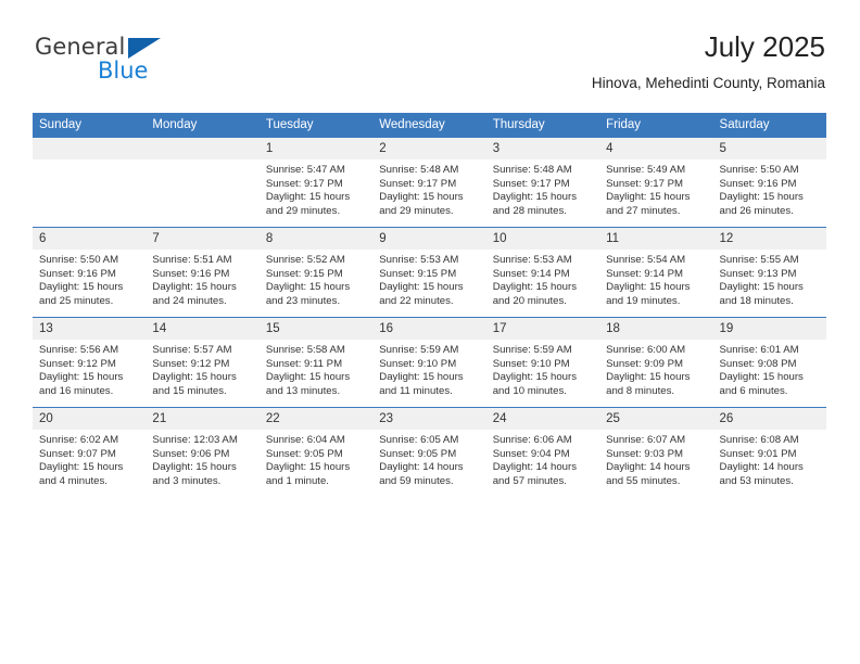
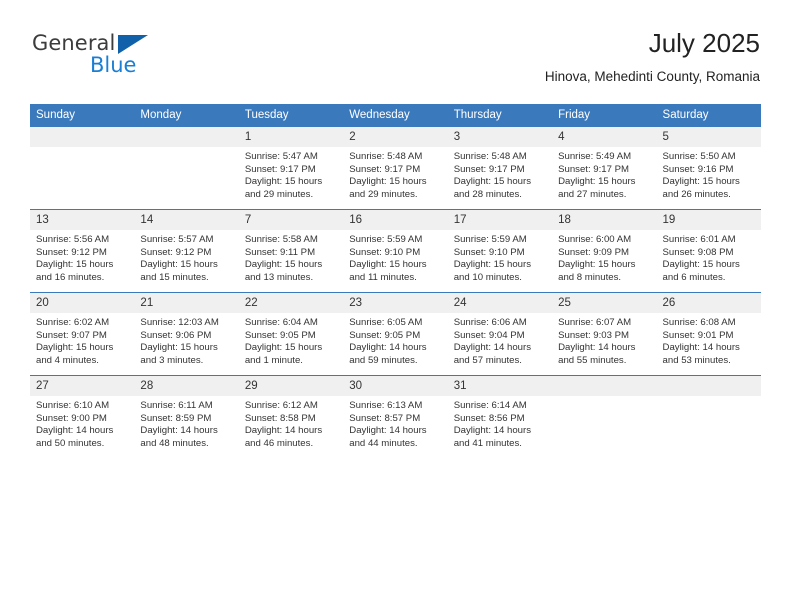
  General
  Blue
  July 2025
  Hinova, Mehedinti County, Romania
  Sunday	Monday	Tuesday	Wednesday	Thursday	Friday	Saturday
  		1Sunrise: 5:47 AMSunset: 9:17 PMDaylight: 15 hoursand 29 minutes.	2Sunrise: 5:48 AMSunset: 9:17 PMDaylight: 15 hoursand 29 minutes.	3Sunrise: 5:48 AMSunset: 9:17 PMDaylight: 15 hoursand 28 minutes.	4Sunrise: 5:49 AMSunset: 9:17 PMDaylight: 15 hoursand 27 minutes.	5Sunrise: 5:50 AMSunset: 9:16 PMDaylight: 15 hoursand 26 minutes.
- 6Sunrise: 5:50 AMSunset: 9:16 PMDaylight: 15 hoursand 25 minutes.	7Sunrise: 5:51 AMSunset: 9:16 PMDaylight: 15 hoursand 24 minutes.	8Sunrise: 5:52 AMSunset: 9:15 PMDaylight: 15 hoursand 23 minutes.	9Sunrise: 5:53 AMSunset: 9:15 PMDaylight: 15 hoursand 22 minutes.	10Sunrise: 5:53 AMSunset: 9:14 PMDaylight: 15 hoursand 20 minutes.	11Sunrise: 5:54 AMSunset: 9:14 PMDaylight: 15 hoursand 19 minutes.	12Sunrise: 5:55 AMSunset: 9:13 PMDaylight: 15 hoursand 18 minutes.
- 13Sunrise: 5:56 AMSunset: 9:12 PMDaylight: 15 hoursand 16 minutes.	14Sunrise: 5:57 AMSunset: 9:12 PMDaylight: 15 hoursand 15 minutes.	15Sunrise: 5:58 AMSunset: 9:11 PMDaylight: 15 hoursand 13 minutes.	16Sunrise: 5:59 AMSunset: 9:10 PMDaylight: 15 hoursand 11 minutes.	17Sunrise: 5:59 AMSunset: 9:10 PMDaylight: 15 hoursand 10 minutes.	18Sunrise: 6:00 AMSunset: 9:09 PMDaylight: 15 hoursand 8 minutes.	19Sunrise: 6:01 AMSunset: 9:08 PMDaylight: 15 hoursand 6 minutes.
+ 13Sunrise: 5:56 AMSunset: 9:12 PMDaylight: 15 hoursand 16 minutes.	14Sunrise: 5:57 AMSunset: 9:12 PMDaylight: 15 hoursand 15 minutes.	7Sunrise: 5:58 AMSunset: 9:11 PMDaylight: 15 hoursand 13 minutes.	16Sunrise: 5:59 AMSunset: 9:10 PMDaylight: 15 hoursand 11 minutes.	17Sunrise: 5:59 AMSunset: 9:10 PMDaylight: 15 hoursand 10 minutes.	18Sunrise: 6:00 AMSunset: 9:09 PMDaylight: 15 hoursand 8 minutes.	19Sunrise: 6:01 AMSunset: 9:08 PMDaylight: 15 hoursand 6 minutes.
  20Sunrise: 6:02 AMSunset: 9:07 PMDaylight: 15 hoursand 4 minutes.	21Sunrise: 12:03 AMSunset: 9:06 PMDaylight: 15 hoursand 3 minutes.	22Sunrise: 6:04 AMSunset: 9:05 PMDaylight: 15 hoursand 1 minute.	23Sunrise: 6:05 AMSunset: 9:05 PMDaylight: 14 hoursand 59 minutes.	24Sunrise: 6:06 AMSunset: 9:04 PMDaylight: 14 hoursand 57 minutes.	25Sunrise: 6:07 AMSunset: 9:03 PMDaylight: 14 hoursand 55 minutes.	26Sunrise: 6:08 AMSunset: 9:01 PMDaylight: 14 hoursand 53 minutes.
+ 27Sunrise: 6:10 AMSunset: 9:00 PMDaylight: 14 hoursand 50 minutes.	28Sunrise: 6:11 AMSunset: 8:59 PMDaylight: 14 hoursand 48 minutes.	29Sunrise: 6:12 AMSunset: 8:58 PMDaylight: 14 hoursand 46 minutes.	30Sunrise: 6:13 AMSunset: 8:57 PMDaylight: 14 hoursand 44 minutes.	31Sunrise: 6:14 AMSunset: 8:56 PMDaylight: 14 hoursand 41 minutes.
